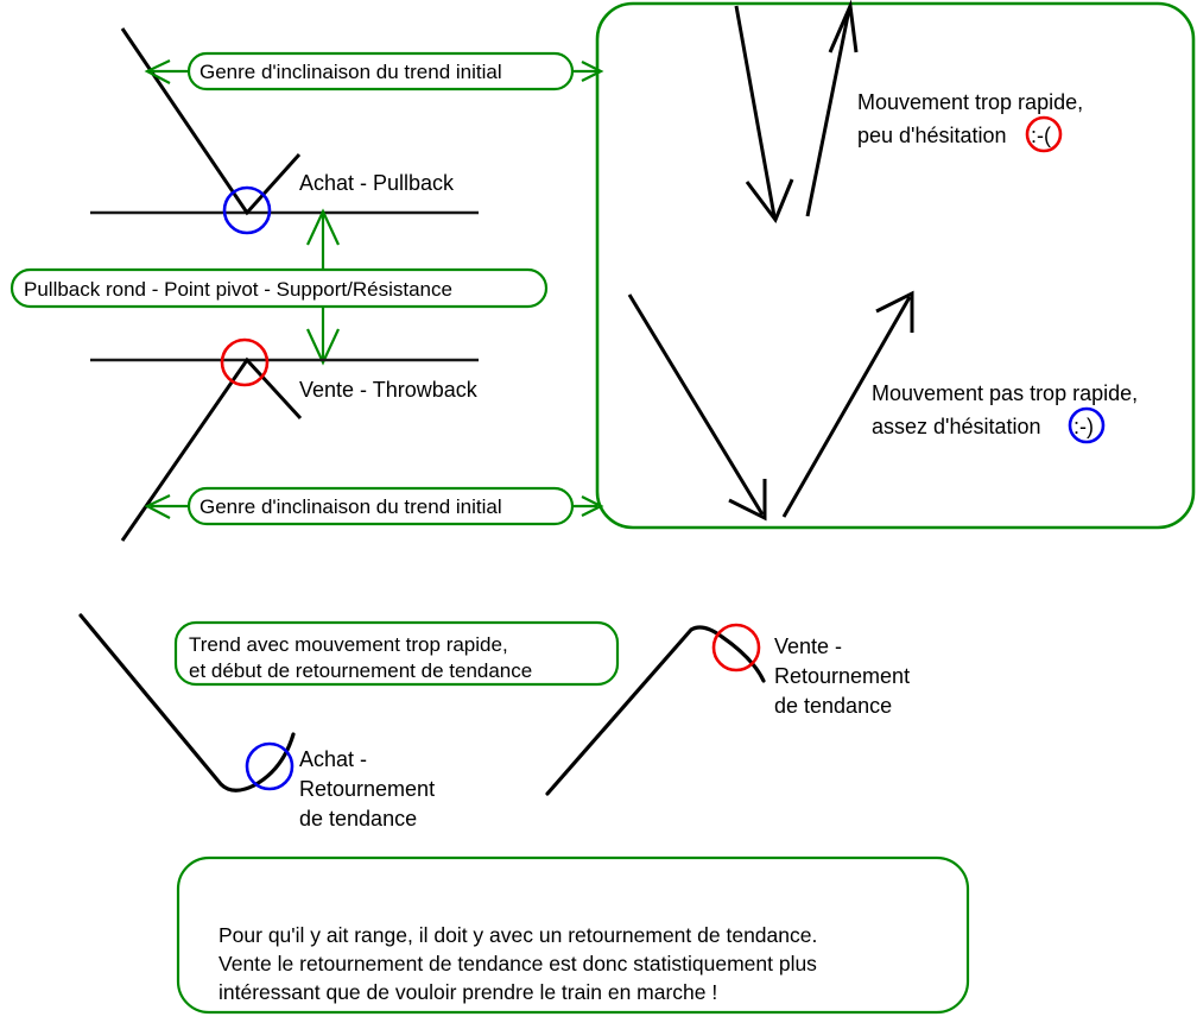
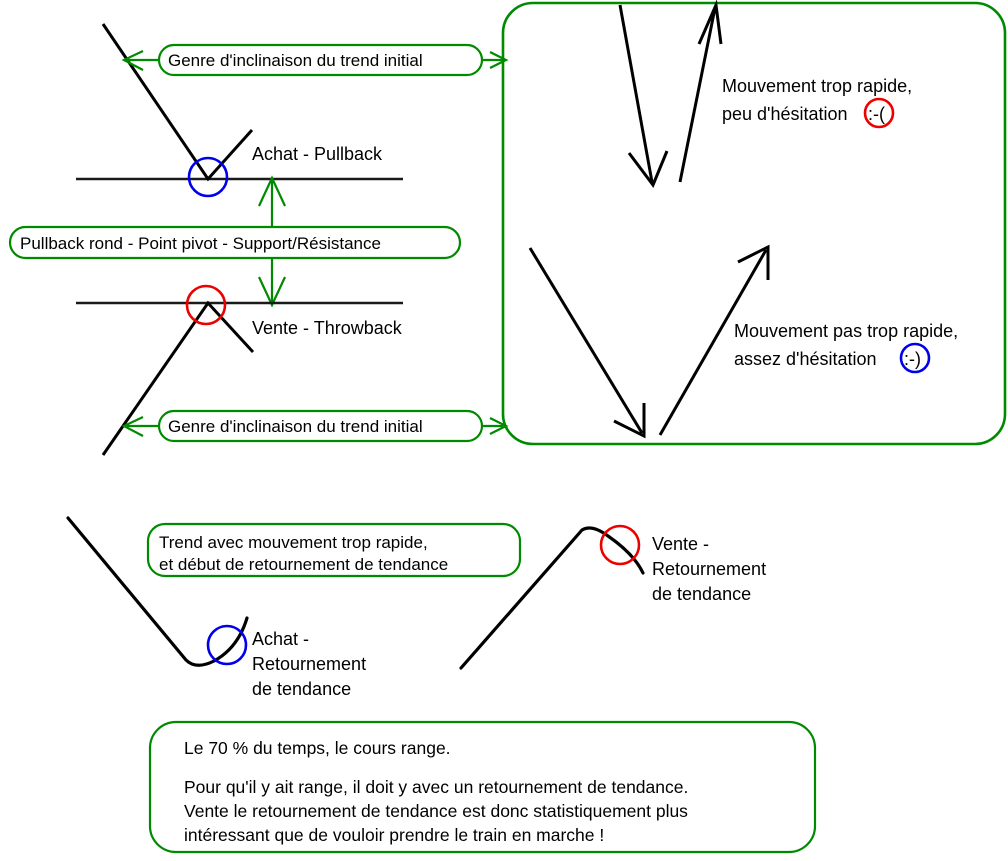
  Achat - Pullback
  Genre d'inclinaison du trend initial
  Pullback rond - Point pivot - Support/Résistance
  Vente - Throwback
  Genre d'inclinaison du trend initial
  Mouvement trop rapide,
  peu d'hésitation
  :-(
  Mouvement pas trop rapide,
  assez d'hésitation
  :-)
  Achat -
  Retournement
  de tendance
  Trend avec mouvement trop rapide,
  et début de retournement de tendance
  Vente -
  Retournement
  de tendance
+ Le 70 % du temps, le cours range.
  Pour qu'il y ait range, il doit y avec un retournement de tendance.
  Vente le retournement de tendance est donc statistiquement plus
  intéressant que de vouloir prendre le train en marche !
